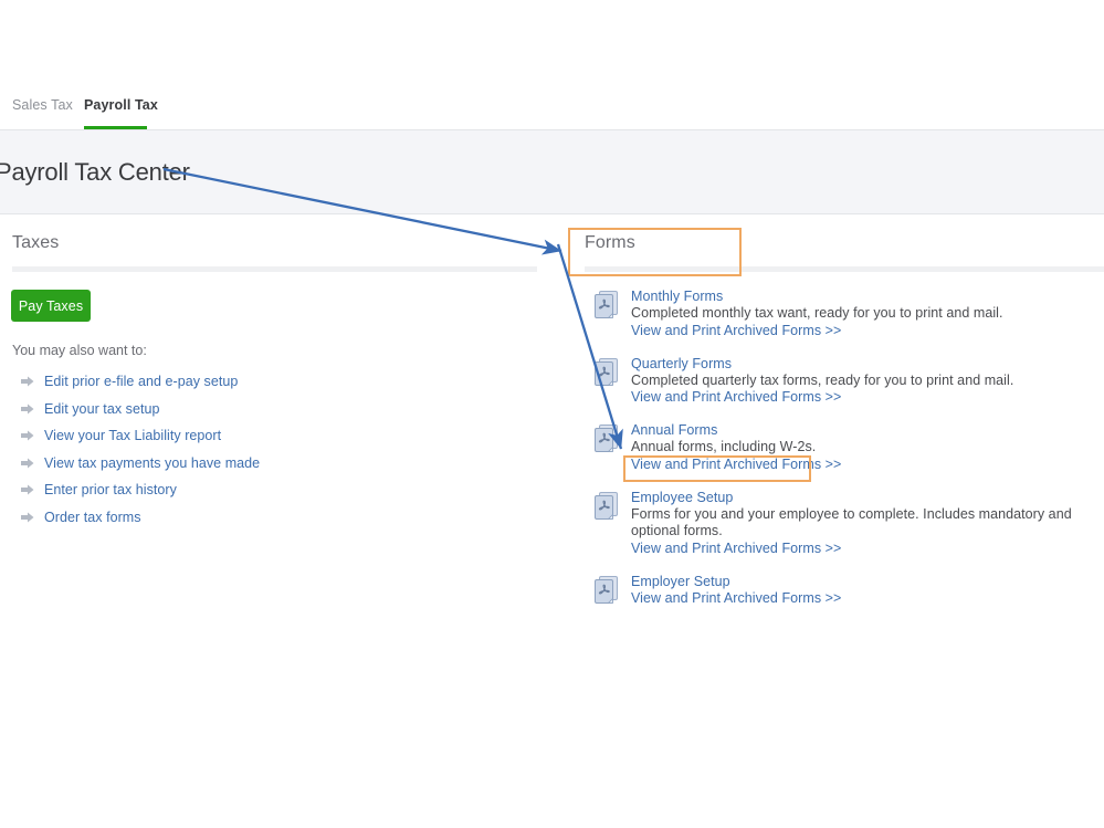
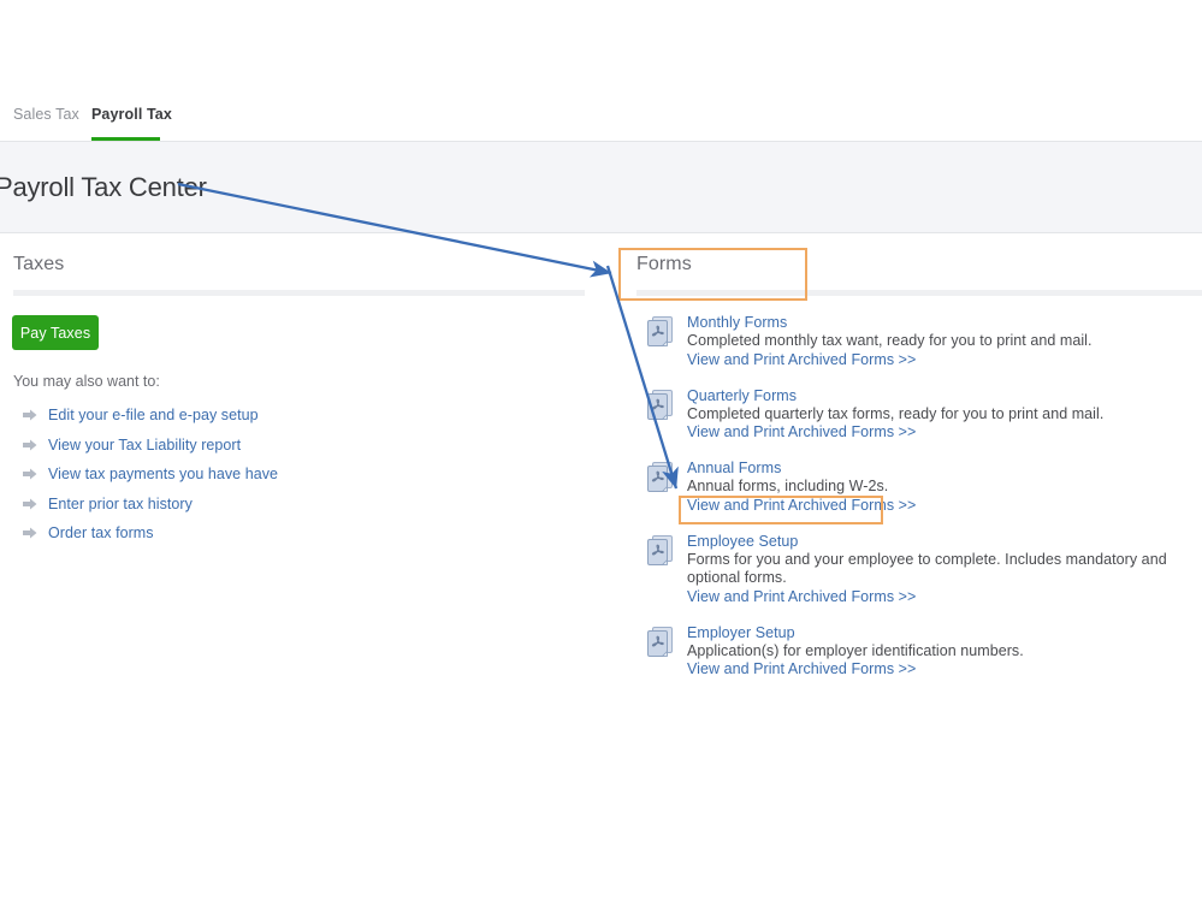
  Sales Tax
  Payroll Tax
  Payroll Tax Centr
  Taxes
  Pay Taxes
  You may also want to:
- Edit prior e-file and e-pay setup
+ Edit your e-file and e-pay setup
- Edit your tax setup
  View your Tax Liability report
- View tax payments you have made
+ View tax payments you have have
  Enter prior tax history
  Order tax forms
  Forms
  Monthly Forms
  Completed monthly tax want, ready for you to print and mail.
  View and Print Archived Forms >>
  Quarterly Forms
  Completed quarterly tax forms, ready for you to print and mail.
  View and Print Archived Forms >>
  Annual Forms
  Annual forms, including W-2s.
  View and Print Archived Forms >>
  Employee Setup
  Forms for you and your employee to complete. Includes mandatory and optional forms.
  View and Print Archived Forms >>
  Employer Setup
+ Application(s) for employer identification numbers.
  View and Print Archived Forms >>
